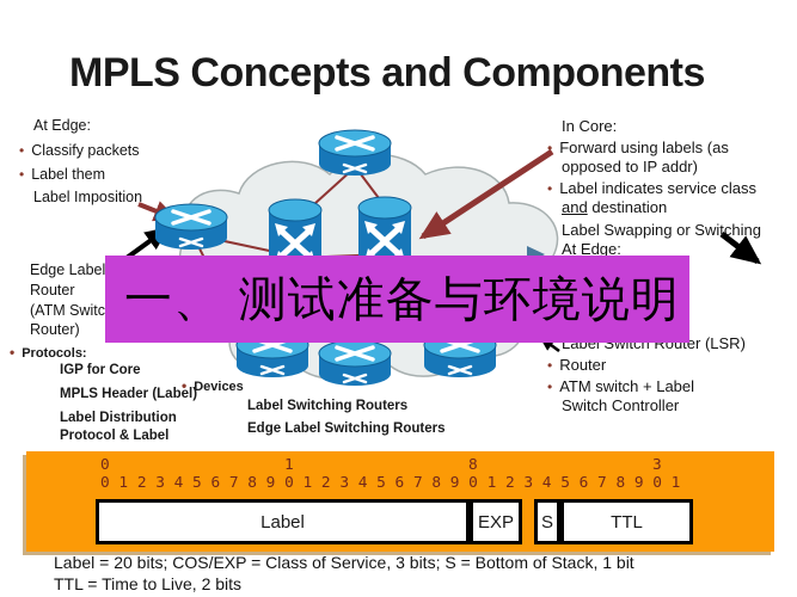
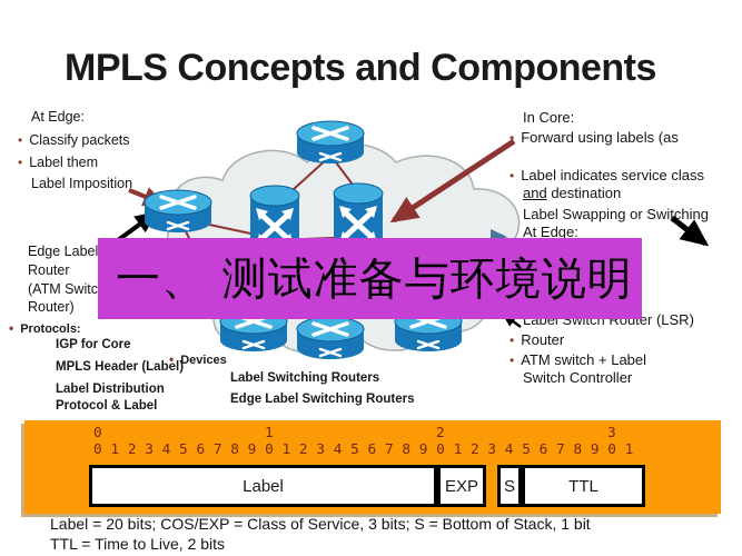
  MPLS Concepts and Components
  At Edge:
  Classify packets
  Label them
  Label Imposition
  Router
  (ATM Switc
  Router)
  Protocols:
  IGP for Core
  MPLS Header (Label)
  Label Distribution
  Protocol & Label
  Devices
  Label Switching Routers
  Edge Label Switching Routers
  In Core:
  Forward using labels (as
- opposed to IP addr)
  Label indicates service class
  and destination
  Label Swapping or Switching
  At Edge:
  Label Switch Router (LSR)
  Router
  ATM switch + Label
  Switch Controller
  一、 测试准备与环境说明
  0
  1
- 8
+ 2
  3
  0 1 2 3 4 5 6 7 8 9 0 1 2 3 4 5 6 7 8 9 0 1 2 3 4 5 6 7 8 9 0 1
  Label
  EXP
  S
  TTL
  Label = 20 bits; COS/EXP = Class of Service, 3 bits; S = Bottom of Stack, 1 bit
  TTL = Time to Live, 2 bits
